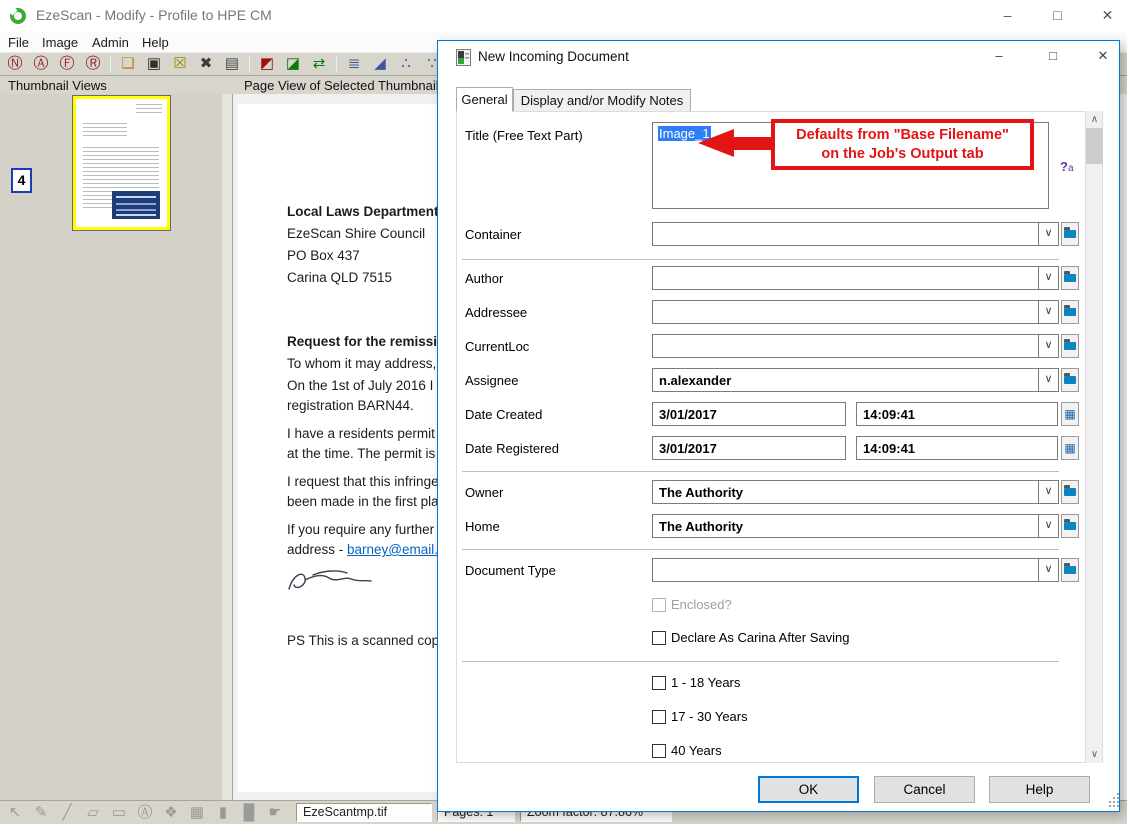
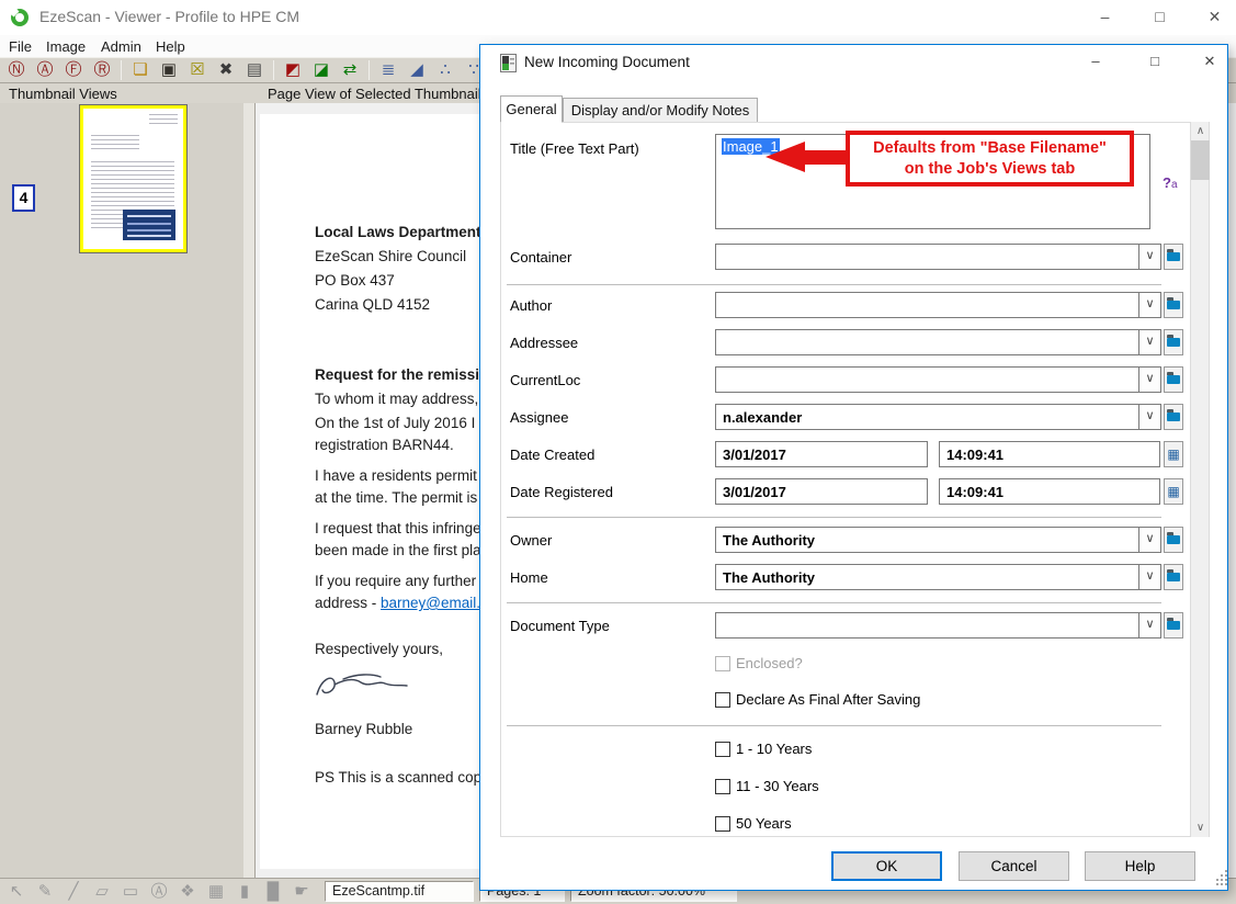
- EzeScan - Modify - Profile to HPE CM
+ EzeScan - Viewer - Profile to HPE CM
  –
  □
  ✕
  File
  Image
  Admin
  Help
  Ⓝ
  Ⓐ
  Ⓕ
  Ⓡ
  ❏
  ▣
  ☒
  ✖
  ▤
  ◩
  ◪
  ⇄
  ≣
  ◢
  ∴
  ∵
  Thumbnail Views
  Page View of Selected Thumbnai
  4
  Local Laws Departmen
  EzeScan Shire Council
  PO Box 437
- Carina QLD 7515
+ Carina QLD 4152
  Request for the remissi
  To whom it may address,
  On the 1st of July 2016 I
  registration BARN44.
  I have a residents permit
  at the time. The permit is
  I request that this infringe
  been made in the first pla
  If you require any further
  address - barney@email
+ Respectively yours,
+ Barney Rubble
  PS This is a scanned cop
  ↖
  ✎
  ╱
  ▱
  ▭
  Ⓐ
  ❖
  ▦
  ▮
  █
  ☛
  EzeScantmp.tif
  Pages: 1
- Zoom factor: 87.86%
+ Zoom factor: 50.00%
  New Incoming Document
  –
  □
  ✕
  General
  Display and/or Modify Notes
  Title (Free Text Part)
  Image_1
  ?a
  Defaults from "Base Filename"
- on the Job's Output tab
+ on the Job's Views tab
  Container
  ∨
  Author
  ∨
  Addressee
  ∨
  CurrentLoc
  ∨
  Assignee
  n.alexander
  ∨
  Date Created
  3/01/2017
  14:09:41
  ▦
  Date Registered
  3/01/2017
  14:09:41
  ▦
  Owner
  The Authority
  ∨
  Home
  The Authority
  ∨
  Document Type
  ∨
  Enclosed?
- Declare As Carina After Saving
+ Declare As Final After Saving
- 1 - 18 Years
+ 1 - 10 Years
- 17 - 30 Years
+ 11 - 30 Years
- 40 Years
+ 50 Years
  ∧
  ∨
  OK
  Cancel
  Help
